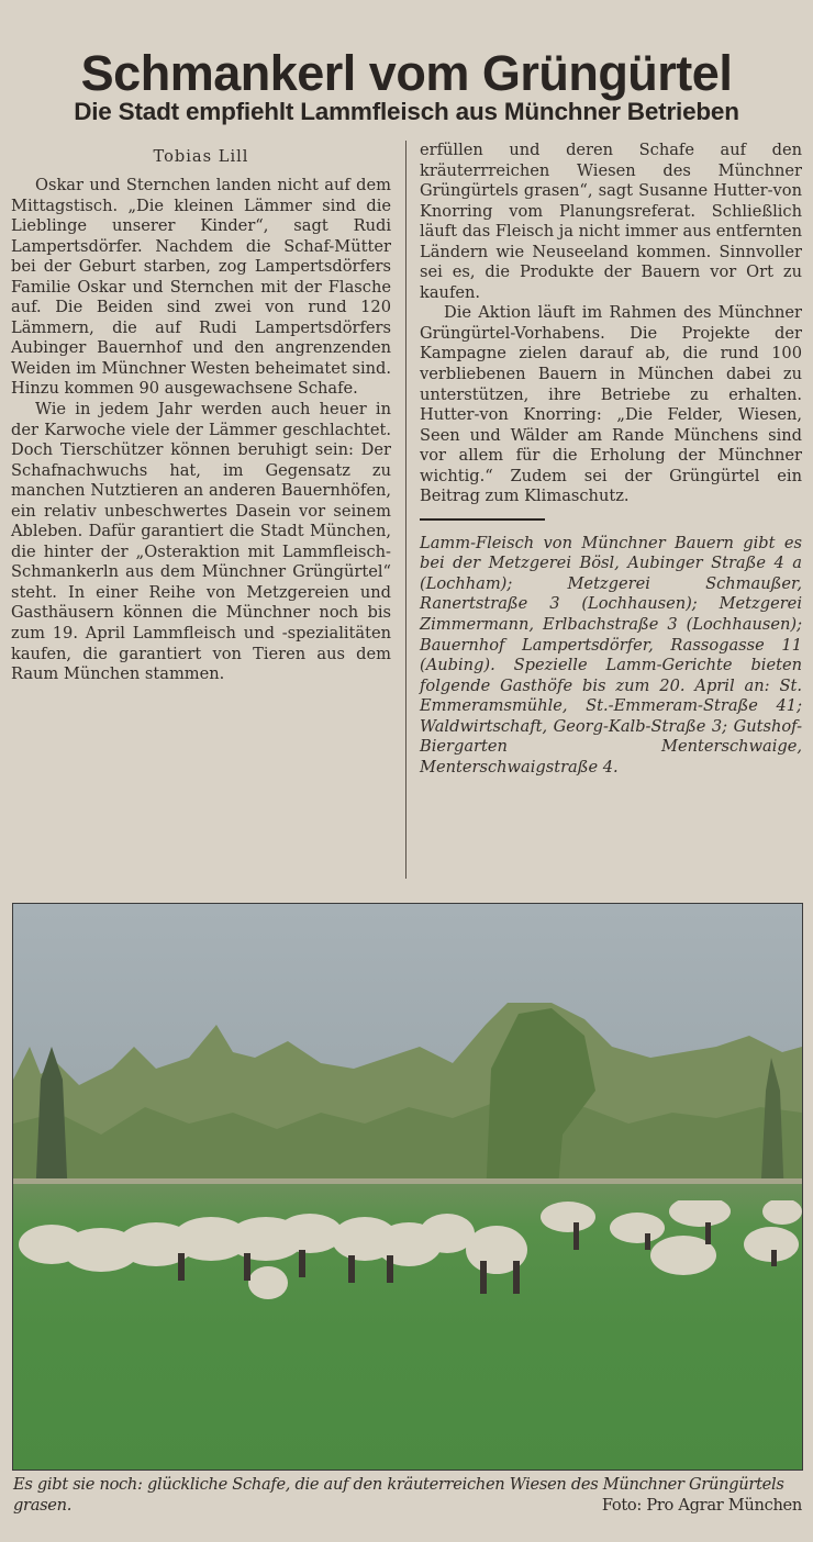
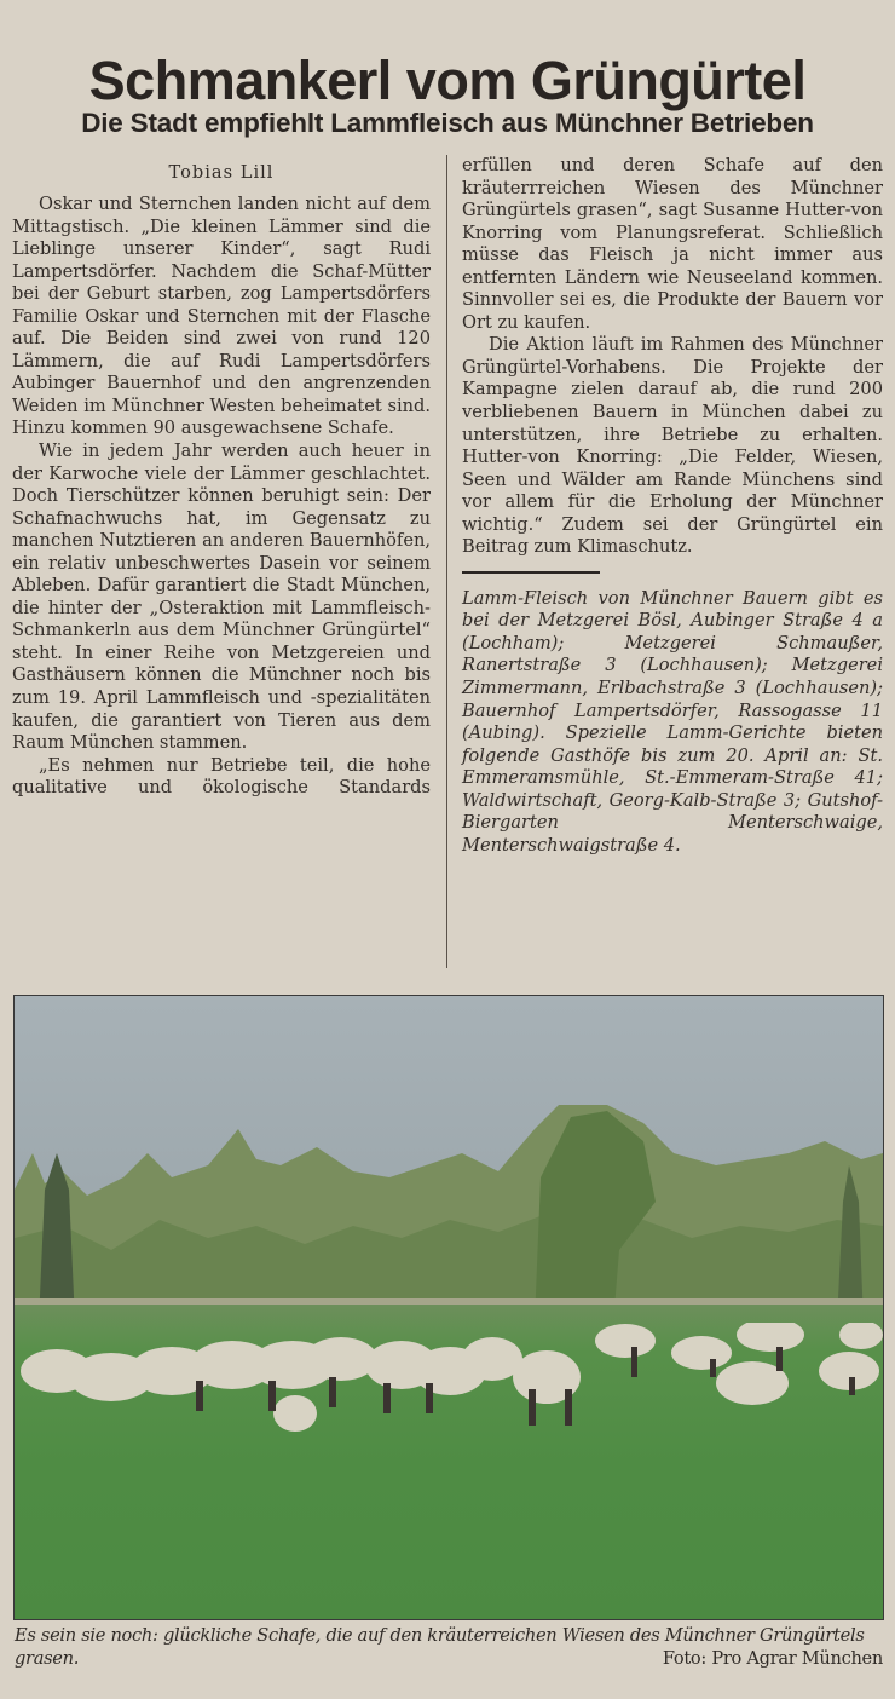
  Schmankerl vom Grüngürtel
  Die Stadt empfiehlt Lammfleisch aus Münchner Betrieben
  Tobias Lill
  Oskar und Sternchen landen nicht auf dem Mittagstisch. „Die kleinen Lämmer sind die Lieblinge unserer Kinder“, sagt Rudi Lampertsdörfer. Nachdem die Schaf-Mütter bei der Geburt starben, zog Lampertsdörfers Familie Oskar und Sternchen mit der Flasche auf. Die Beiden sind zwei von rund 120 Lämmern, die auf Rudi Lampertsdörfers Aubinger Bauernhof und den angrenzenden Weiden im Münchner Westen beheimatet sind. Hinzu kommen 90 ausgewachsene Schafe.
  Wie in jedem Jahr werden auch heuer in der Karwoche viele der Lämmer geschlachtet. Doch Tierschützer können beruhigt sein: Der Schafnachwuchs hat, im Gegensatz zu manchen Nutztieren an anderen Bauernhöfen, ein relativ unbeschwertes Dasein vor seinem Ableben. Dafür garantiert die Stadt München, die hinter der „Osteraktion mit Lammfleisch-Schmankerln aus dem Münchner Grüngürtel“ steht. In einer Reihe von Metzgereien und Gasthäusern können die Münchner noch bis zum 19. April Lammfleisch und -spezialitäten kaufen, die garantiert von Tieren aus dem Raum München stammen.
+ „Es nehmen nur Betriebe teil, die hohe qualitative und ökologische Standards
- erfüllen und deren Schafe auf den kräuterrreichen Wiesen des Münchner Grüngürtels grasen“, sagt Susanne Hutter-von Knorring vom Planungsreferat. Schließlich läuft das Fleisch ja nicht immer aus entfernten Ländern wie Neuseeland kommen. Sinnvoller sei es, die Produkte der Bauern vor Ort zu kaufen.
+ erfüllen und deren Schafe auf den kräuterrreichen Wiesen des Münchner Grüngürtels grasen“, sagt Susanne Hutter-von Knorring vom Planungsreferat. Schließlich müsse das Fleisch ja nicht immer aus entfernten Ländern wie Neuseeland kommen. Sinnvoller sei es, die Produkte der Bauern vor Ort zu kaufen.
- Die Aktion läuft im Rahmen des Münchner Grüngürtel-Vorhabens. Die Projekte der Kampagne zielen darauf ab, die rund 100 verbliebenen Bauern in München dabei zu unterstützen, ihre Betriebe zu erhalten. Hutter-von Knorring: „Die Felder, Wiesen, Seen und Wälder am Rande Münchens sind vor allem für die Erholung der Münchner wichtig.“ Zudem sei der Grüngürtel ein Beitrag zum Klimaschutz.
+ Die Aktion läuft im Rahmen des Münchner Grüngürtel-Vorhabens. Die Projekte der Kampagne zielen darauf ab, die rund 200 verbliebenen Bauern in München dabei zu unterstützen, ihre Betriebe zu erhalten. Hutter-von Knorring: „Die Felder, Wiesen, Seen und Wälder am Rande Münchens sind vor allem für die Erholung der Münchner wichtig.“ Zudem sei der Grüngürtel ein Beitrag zum Klimaschutz.
  Lamm-Fleisch von Münchner Bauern gibt es bei der Metzgerei Bösl, Aubinger Straße 4 a (Lochham); Metzgerei Schmaußer, Ranertstraße 3 (Lochhausen); Metzgerei Zimmermann, Erlbachstraße 3 (Lochhausen); Bauernhof Lampertsdörfer, Rassogasse 11 (Aubing). Spezielle Lamm-Gerichte bieten folgende Gasthöfe bis zum 20. April an: St. Emmeramsmühle, St.-Emmeram-Straße 41; Waldwirtschaft, Georg-Kalb-Straße 3; Gutshof-Biergarten Menterschwaige, Menterschwaigstraße 4.
- Es gibt sie noch: glückliche Schafe, die auf den kräuterreichen Wiesen des Münchner Grüngürtels grasen.
+ Es sein sie noch: glückliche Schafe, die auf den kräuterreichen Wiesen des Münchner Grüngürtels grasen.
  Foto: Pro Agrar München
